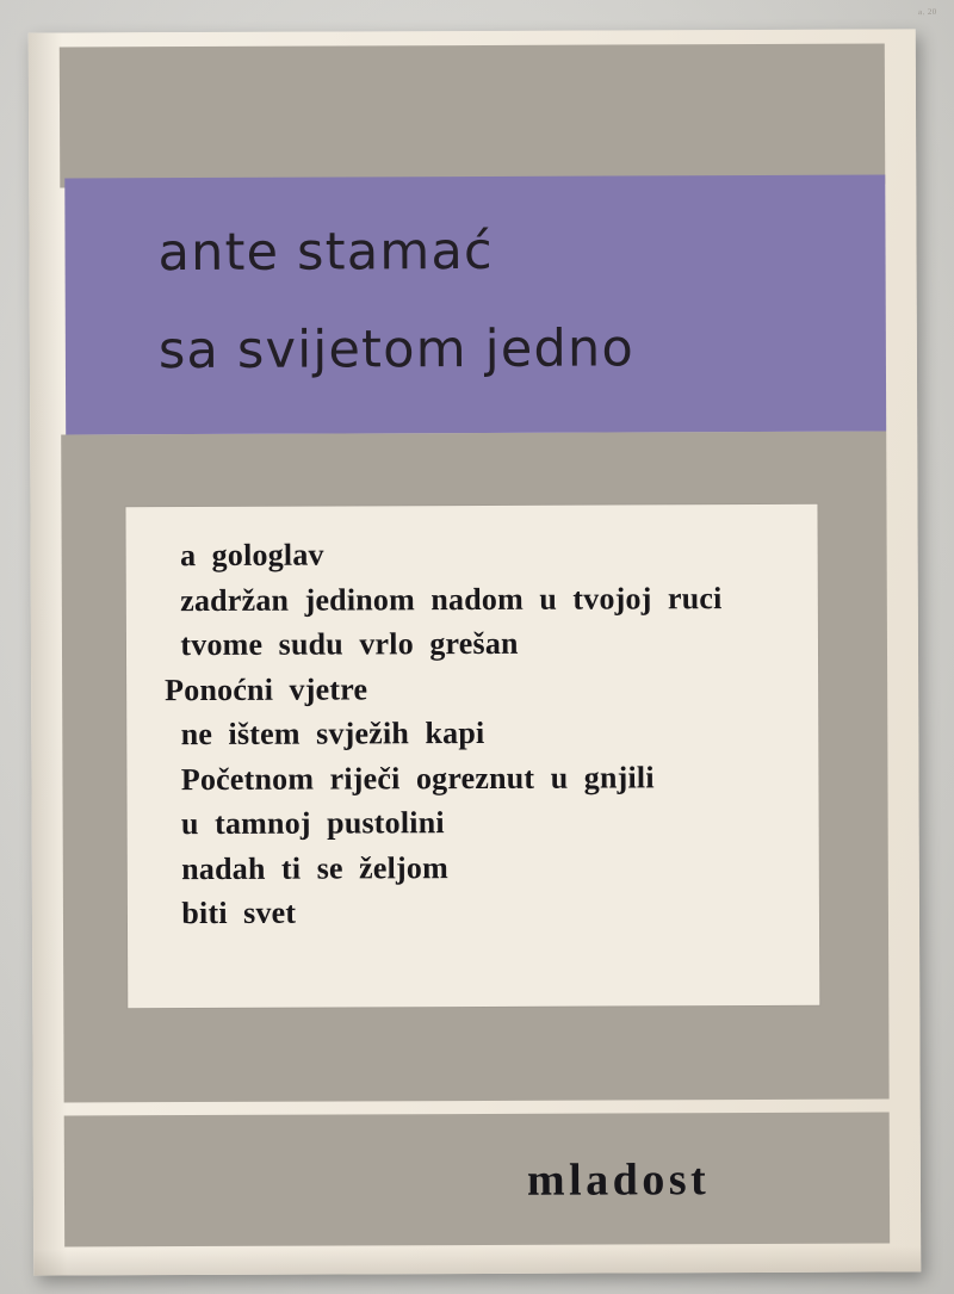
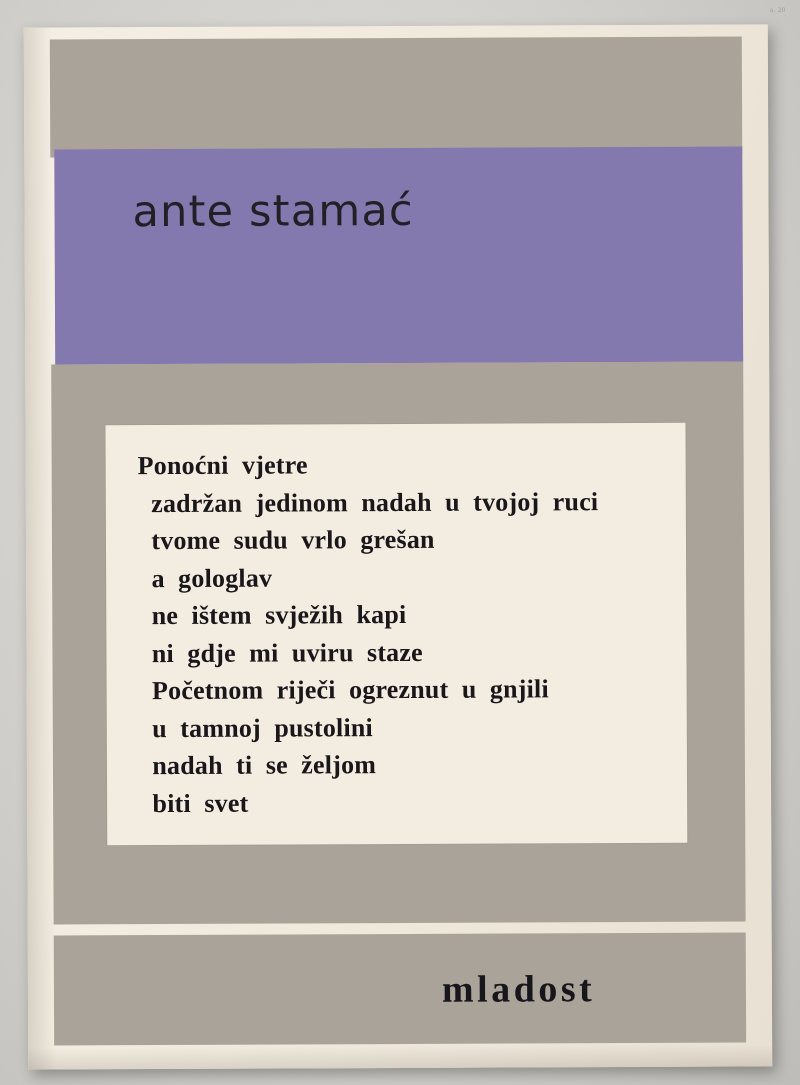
  a. 20
  ante stamać
- sa svijetom jedno
- a gologlav
+ Ponoćni vjetre
- zadržan jedinom nadom u tvojoj ruci
+ zadržan jedinom nadah u tvojoj ruci
  tvome sudu vrlo grešan
- Ponoćni vjetre
+ a gologlav
  ne ištem svježih kapi
+ ni gdje mi uviru staze
  Početnom riječi ogreznut u gnjili
  u tamnoj pustolini
  nadah ti se željom
  biti svet
  mladost
